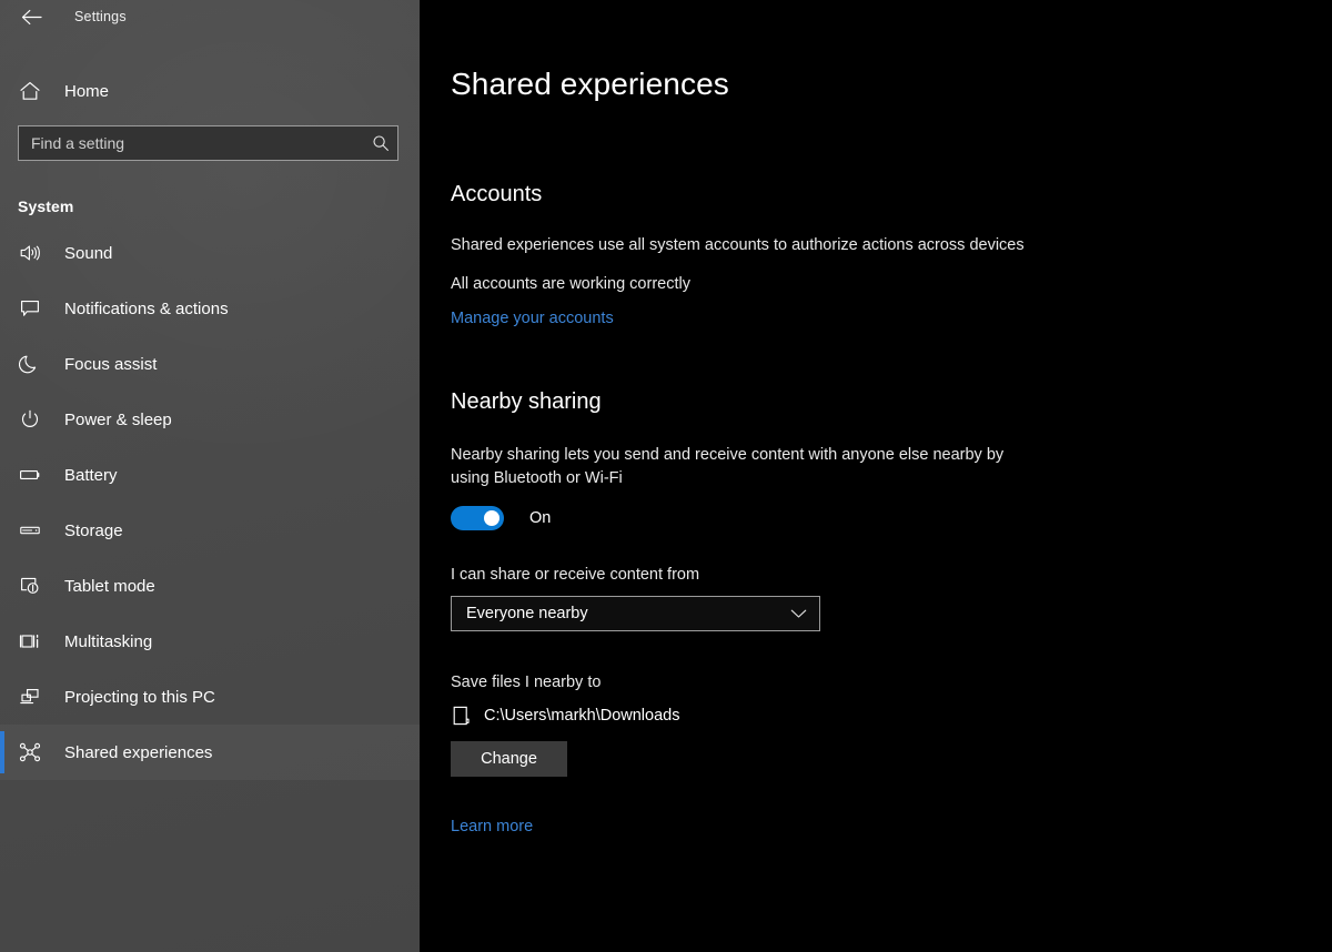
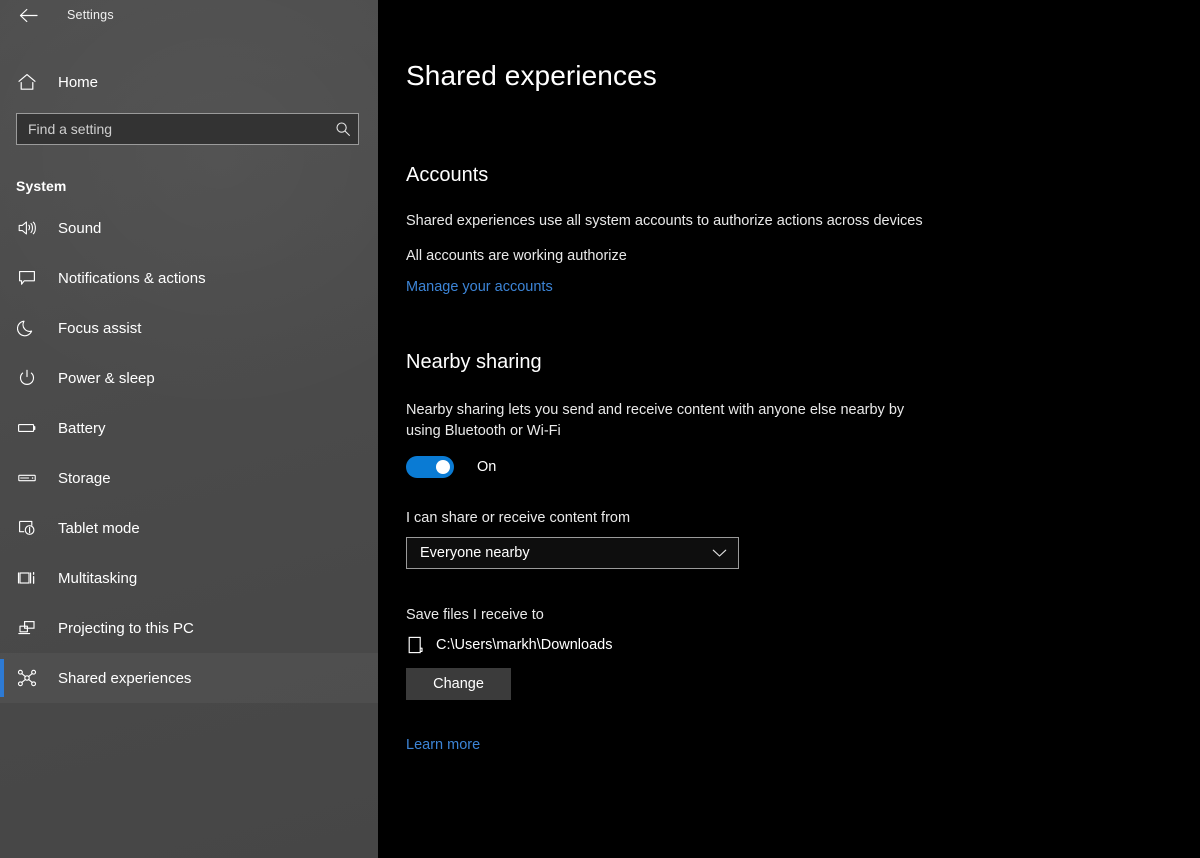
  Settings
  Home
  Find a setting
  System
  Sound
  Notifications & actions
  Focus assist
  Power & sleep
  Battery
  Storage
  Tablet mode
  Multitasking
  Projecting to this PC
  Shared experiences
  Shared experiences
  Accounts
  Shared experiences use all system accounts to authorize actions across devices
- All accounts are working correctly
+ All accounts are working authorize
  Manage your accounts
  Nearby sharing
  Nearby sharing lets you send and receive content with anyone else nearby by using Bluetooth or Wi-Fi
  On
  I can share or receive content from
  Everyone nearby
- Save files I nearby to
+ Save files I receive to
  C:\Users\markh\Downloads
  Change
  Learn more
